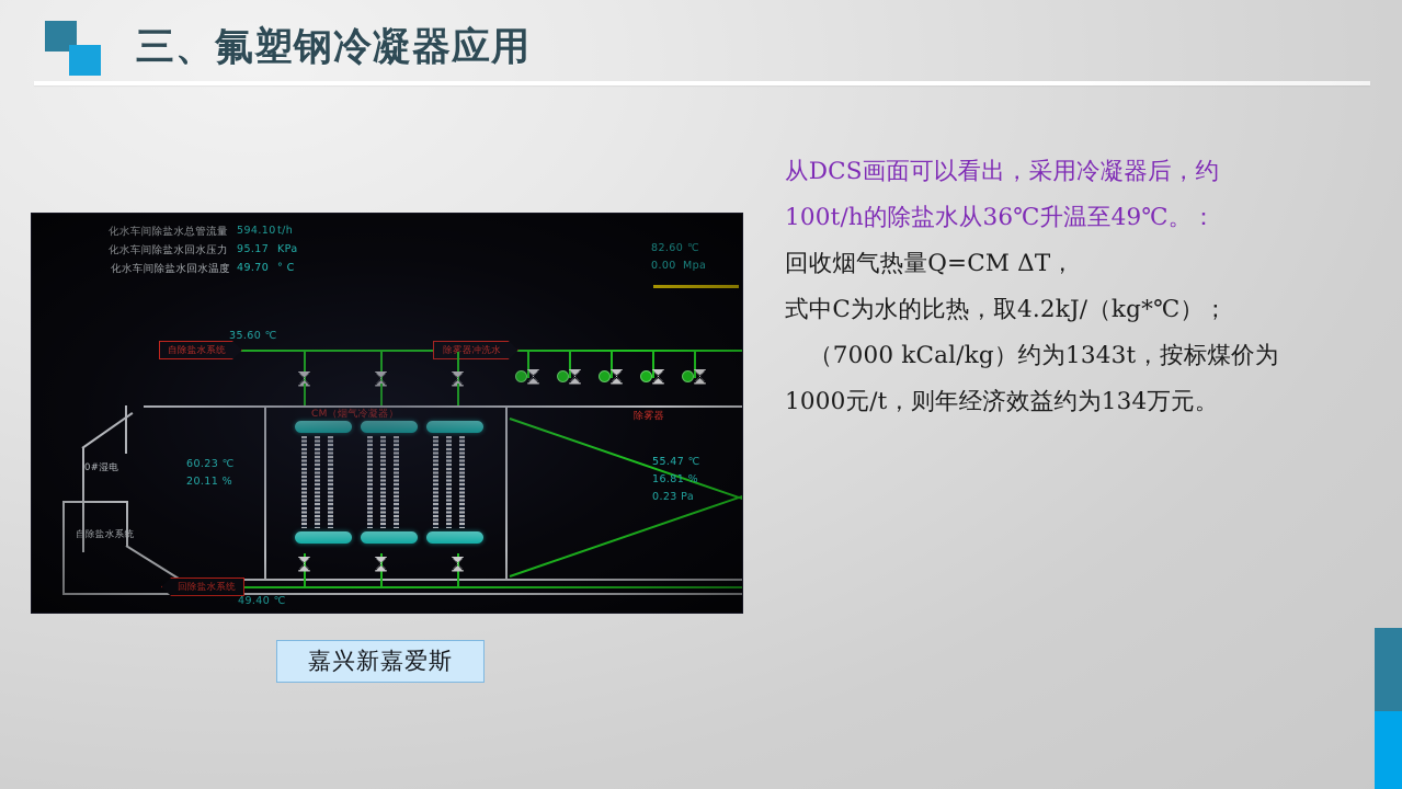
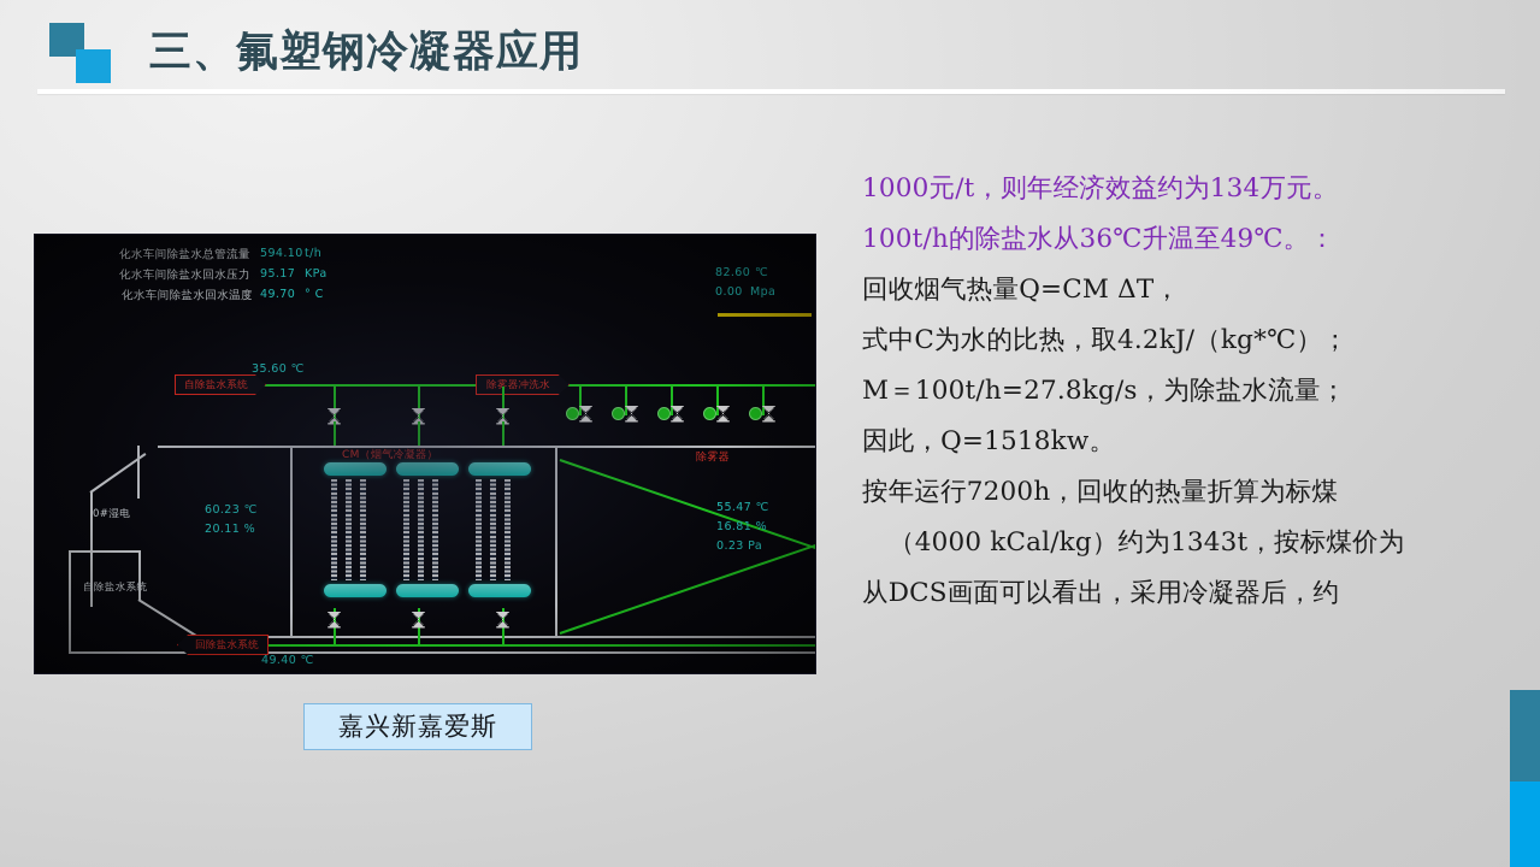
  三、氟塑钢冷凝器应用
- 从DCS画面可以看出，采用冷凝器后，约
+ 1000元/t，则年经济效益约为134万元。
  100t/h的除盐水从36℃升温至49℃。：
  回收烟气热量Q=CM ΔT，
  式中C为水的比热，取4.2kJ/（kg*℃）；
+ M＝100t/h=27.8kg/s，为除盐水流量；
+ 因此，Q=1518kw。
+ 按年运行7200h，回收的热量折算为标煤
- （7000 kCal/kg）约为1343t，按标煤价为
+ （4000 kCal/kg）约为1343t，按标煤价为
- 1000元/t，则年经济效益约为134万元。
+ 从DCS画面可以看出，采用冷凝器后，约
  嘉兴新嘉爱斯
